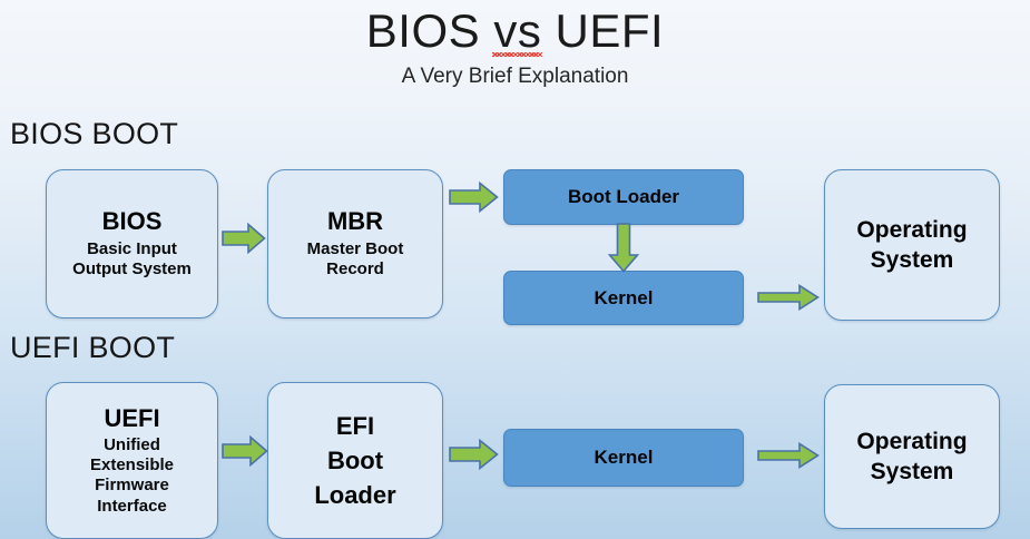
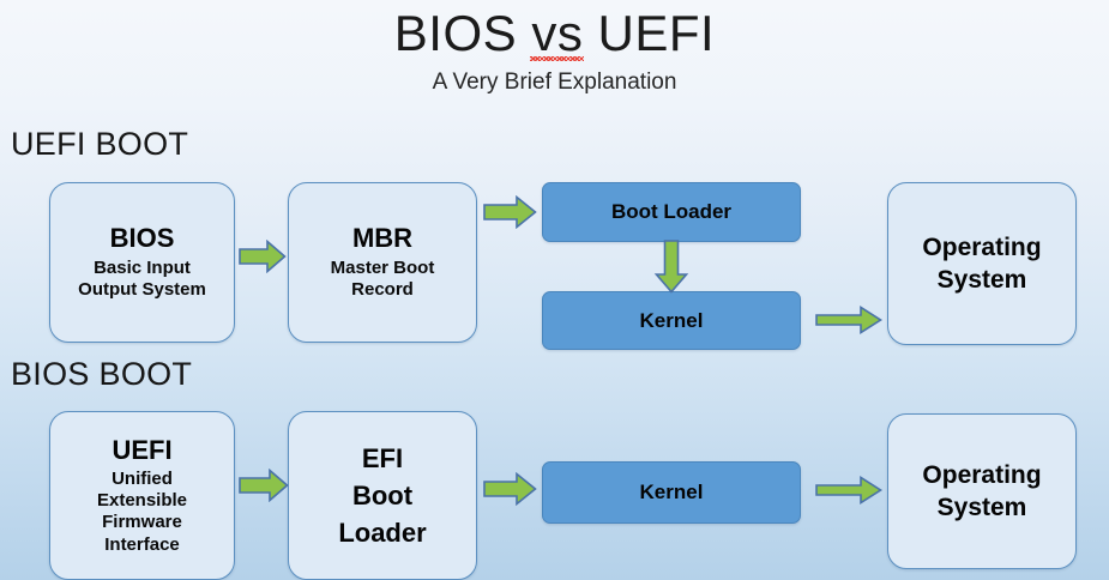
  BIOS vs UEFI
  A Very Brief Explanation
- BIOS BOOT
+ UEFI BOOT
  BIOS
  Basic Input
  Output System
  MBR
  Master Boot
  Record
  Boot Loader
  Kernel
  Operating
  System
- UEFI BOOT
+ BIOS BOOT
  UEFI
  Unified
  Extensible
  Firmware
  Interface
  EFI
  Boot
  Loader
  Kernel
  Operating
  System
